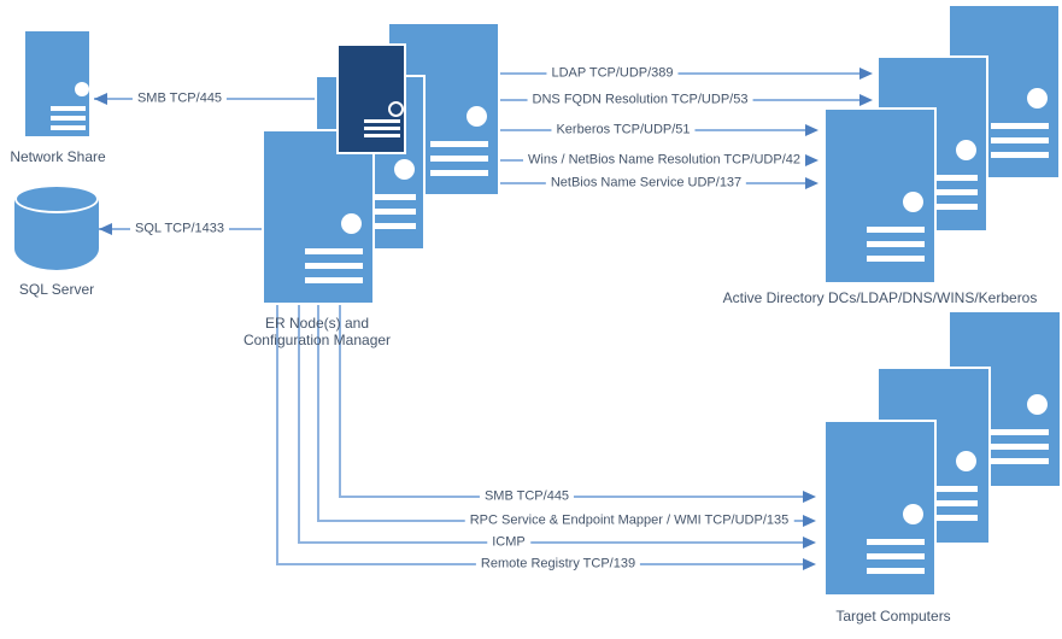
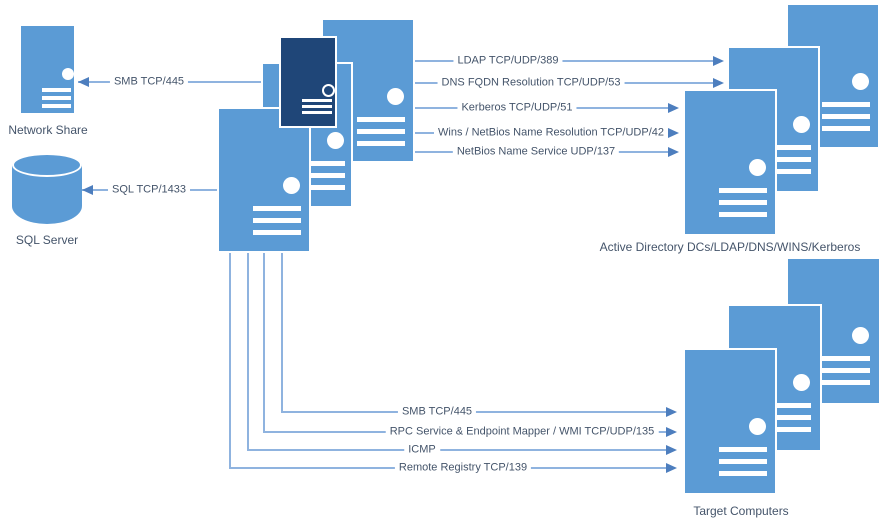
  Network Share
  SQL Server
- ER Node(s) and
- Configuration Manager
  Active Directory DCs/LDAP/DNS/WINS/Kerberos
  Target Computers
  SMB TCP/445
  SQL TCP/1433
  LDAP TCP/UDP/389
  DNS FQDN Resolution TCP/UDP/53
  Kerberos TCP/UDP/51
  Wins / NetBios Name Resolution TCP/UDP/42
  NetBios Name Service UDP/137
  SMB TCP/445
  RPC Service & Endpoint Mapper / WMI TCP/UDP/135
  ICMP
  Remote Registry TCP/139
